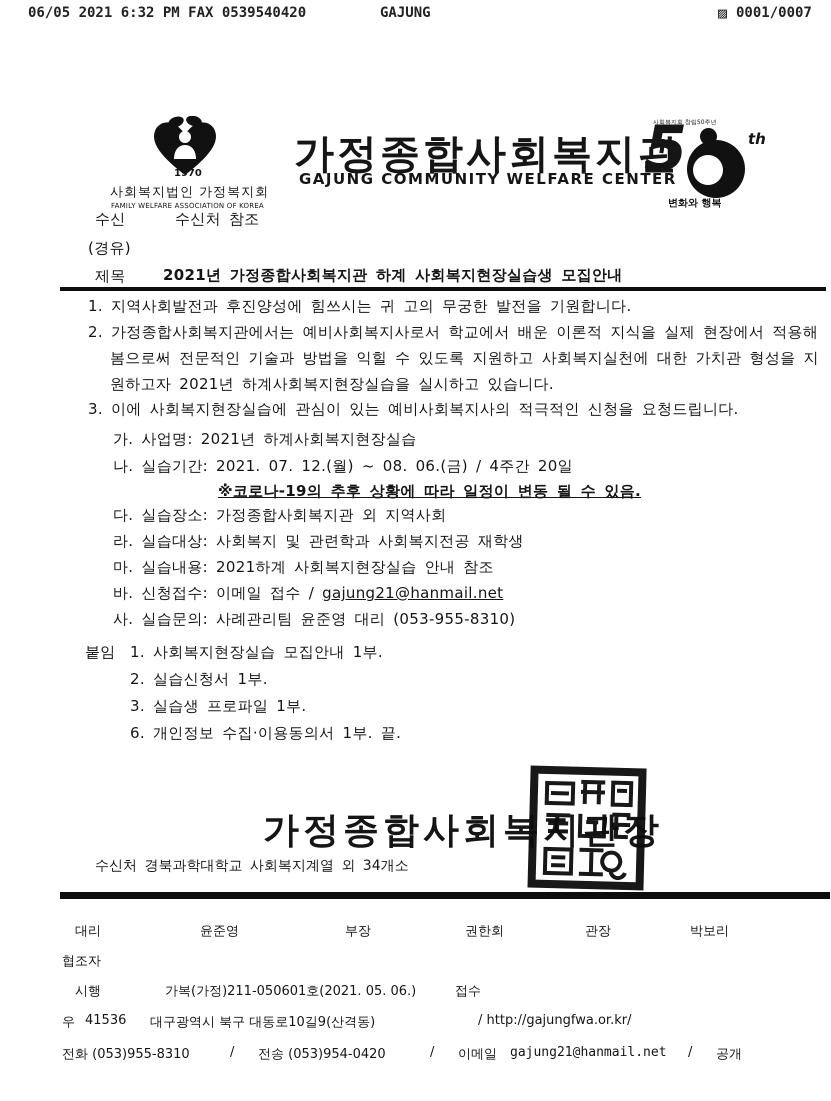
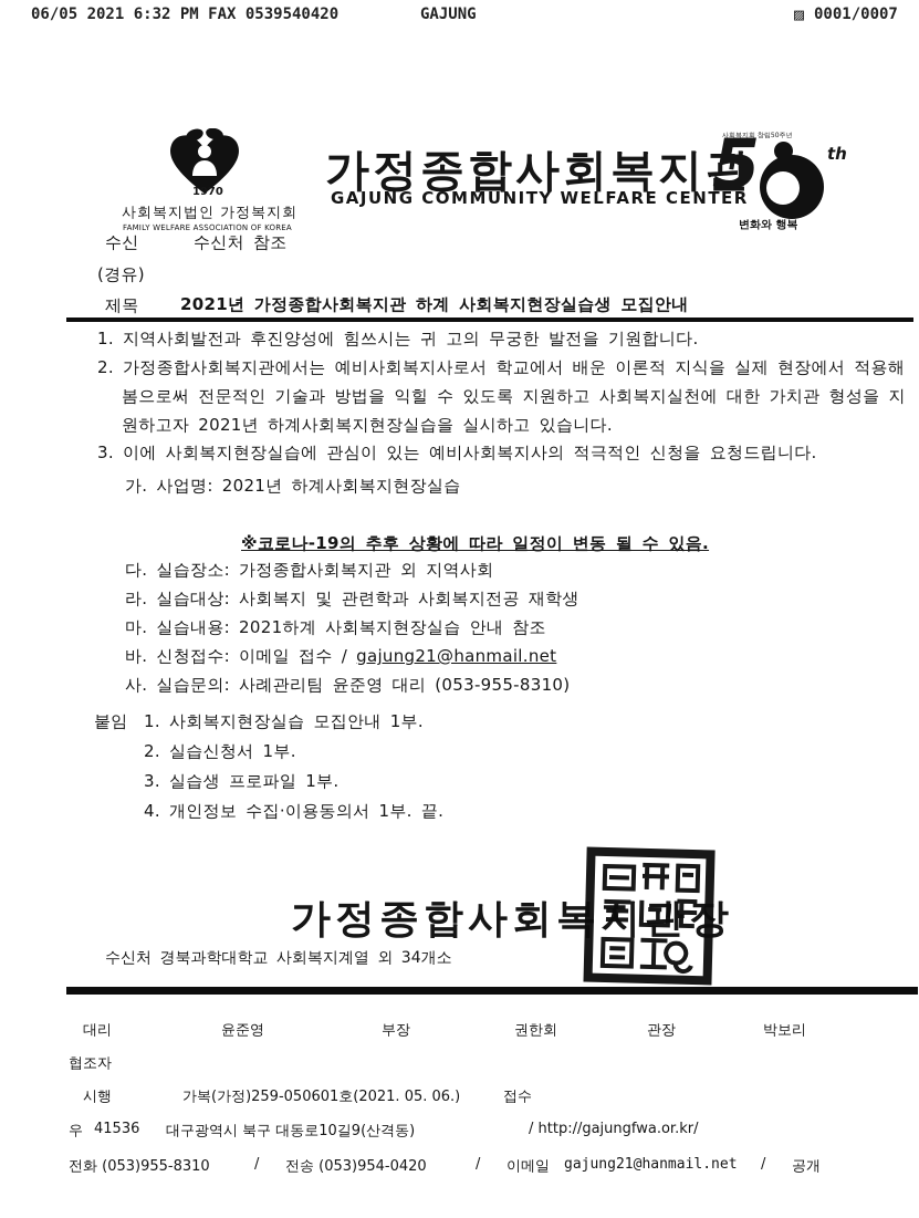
  06/05 2021 6:32 PM FAX 0539540420
  GAJUNG
  ▨
  0001/0007
  1970
  사회복지법인 가정복지회
  FAMILY WELFARE ASSOCIATION OF KOREA
  가정종합사회복지관
  GAJUNG COMMUNITY WELFARE CENTER
  5
  th
  변화와 행복
  수신
  수신처 참조
  (경유)
  제목
  2021년 가정종합사회복지관 하계 사회복지현장실습생 모집안내
  1. 지역사회발전과 후진양성에 힘쓰시는 귀 고의 무궁한 발전을 기원합니다.
  2. 가정종합사회복지관에서는 예비사회복지사로서 학교에서 배운 이론적 지식을 실제 현장에서 적용해
  봄으로써 전문적인 기술과 방법을 익힐 수 있도록 지원하고 사회복지실천에 대한 가치관 형성을 지
  원하고자 2021년 하계사회복지현장실습을 실시하고 있습니다.
  3. 이에 사회복지현장실습에 관심이 있는 예비사회복지사의 적극적인 신청을 요청드립니다.
  가. 사업명: 2021년 하계사회복지현장실습
- 나. 실습기간: 2021. 07. 12.(월) ~ 08. 06.(금) / 4주간 20일
  ※코로나-19의 추후 상황에 따라 일정이 변동 될 수 있음.
  다. 실습장소: 가정종합사회복지관 외 지역사회
  라. 실습대상: 사회복지 및 관련학과 사회복지전공 재학생
  마. 실습내용: 2021하계 사회복지현장실습 안내 참조
  바. 신청접수: 이메일 접수 / gajung21@hanmail.net
  사. 실습문의: 사례관리팀 윤준영 대리 (053-955-8310)
  붙임
  1. 사회복지현장실습 모집안내 1부.
  2. 실습신청서 1부.
  3. 실습생 프로파일 1부.
- 6. 개인정보 수집·이용동의서 1부. 끝.
+ 4. 개인정보 수집·이용동의서 1부. 끝.
  가정종합사회복
  수신처 경북과학대학교 사회복지계열 외 34개소
  대리
  윤준영
  부장
  권한회
  관장
  박보리
  협조자
  시행
- 가복(가정)211-050601호(2021. 05. 06.)
+ 가복(가정)259-050601호(2021. 05. 06.)
  접수
  우
  41536
  대구광역시 북구 대동로10길9(산격동)
  / http://gajungfwa.or.kr/
  전화 (053)955-8310
  /
  전송 (053)954-0420
  /
  이메일
  gajung21@hanmail.net
  /
  공개
